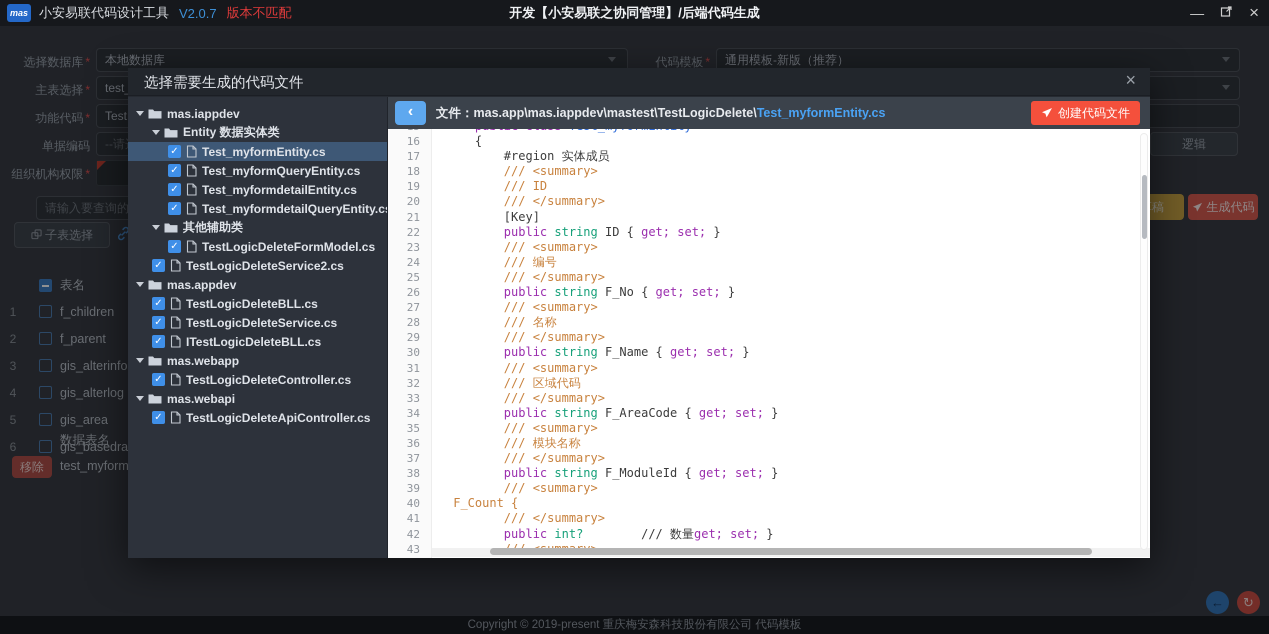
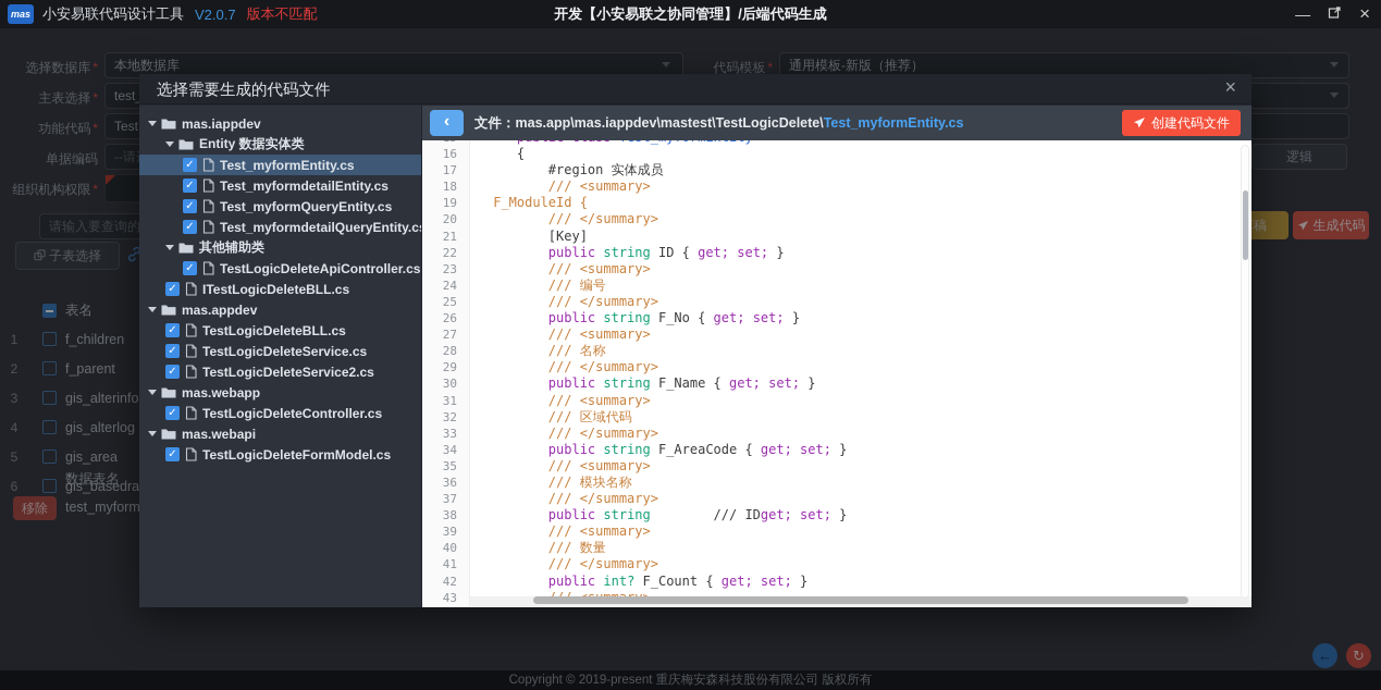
  mas
  小安易联代码设计工具
  V2.0.7
  版本不匹配
  开发【小安易联之协同管理】/后端代码生成
  —
  ×
  选择数据库 *
  本地数据库
  代码模板 *
  通用模板-新版（推荐）
  主表选择 *
  功能代码 *
  单据编码
  逻辑
  组织机构权限 *
  生成代码
  子表选择
  表名
  1
  f_children
  2
  f_parent
  3
  gis_alterinfo
  4
  gis_alterlog
  5
  gis_area
  6
  gis_basedra
  数据表名
  移除
  test_myform
  ←
  ↻
  选择需要生成的代码文件
  ×
  mas.iappdev
  Entity 数据实体类
  ✓
  Test_myformEntity.cs
  ✓
- Test_myformQueryEntity.cs
+ Test_myformdetailEntity.cs
  ✓
- Test_myformdetailEntity.cs
+ Test_myformQueryEntity.cs
  ✓
  Test_myformdetailQueryEntity.c
  其他辅助类
  ✓
- TestLogicDeleteFormModel.cs
+ TestLogicDeleteApiController.cs
  ✓
- TestLogicDeleteService2.cs
+ ITestLogicDeleteBLL.cs
  mas.appdev
  ✓
  TestLogicDeleteBLL.cs
  ✓
  TestLogicDeleteService.cs
  ✓
- ITestLogicDeleteBLL.cs
+ TestLogicDeleteService2.cs
  mas.webapp
  ✓
  TestLogicDeleteController.cs
  mas.webapi
  ✓
- TestLogicDeleteApiController.cs
+ TestLogicDeleteFormModel.cs
  ‹
  文件：mas.app\mas.iappdev\mastest\TestLogicDelete\Test_myformEntity.cs
  创建代码文件
  16
  {
  17
  #region 实体成员
  18
  /// <summary>
  19
- /// ID
+ F_ModuleId {
  20
  /// </summary>
  21
  [Key]
  22
  public string ID { get; set; }
  23
  /// <summary>
  24
  /// 编号
  25
  /// </summary>
  26
  public string F_No { get; set; }
  27
  /// <summary>
  28
  /// 名称
  29
  /// </summary>
  30
  public string F_Name { get; set; }
  31
  /// <summary>
  32
  /// 区域代码
  33
  /// </summary>
  34
  public string F_AreaCode { get; set; }
  35
  /// <summary>
  36
  /// 模块名称
  37
  /// </summary>
  38
- public string F_ModuleId { get; set; }
+ public string /// IDget; set; }
  39
  /// <summary>
  40
- F_Count {
+ /// 数量
  41
  /// </summary>
  42
- public int? /// 数量get; set; }
+ public int? F_Count { get; set; }
  43
- Copyright © 2019-present 重庆梅安森科技股份有限公司 代码模板
+ Copyright © 2019-present 重庆梅安森科技股份有限公司 版权所有
